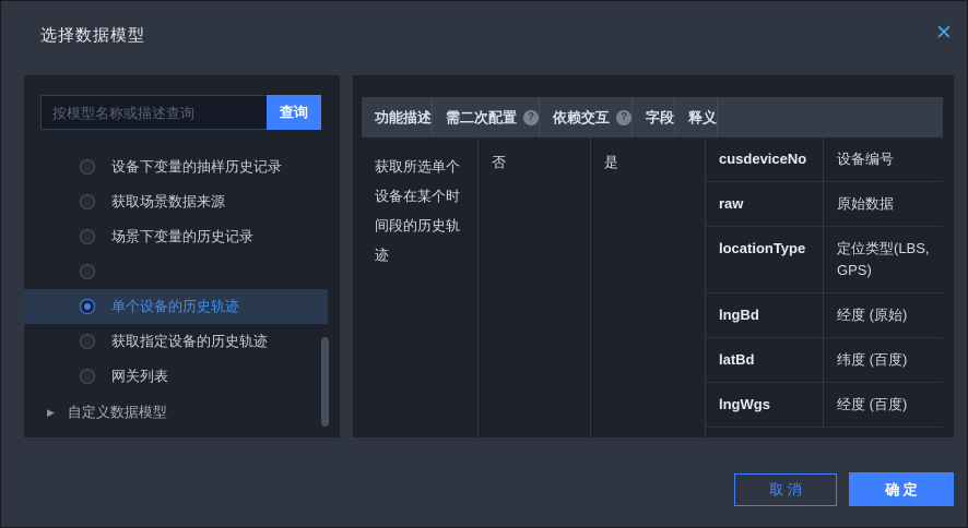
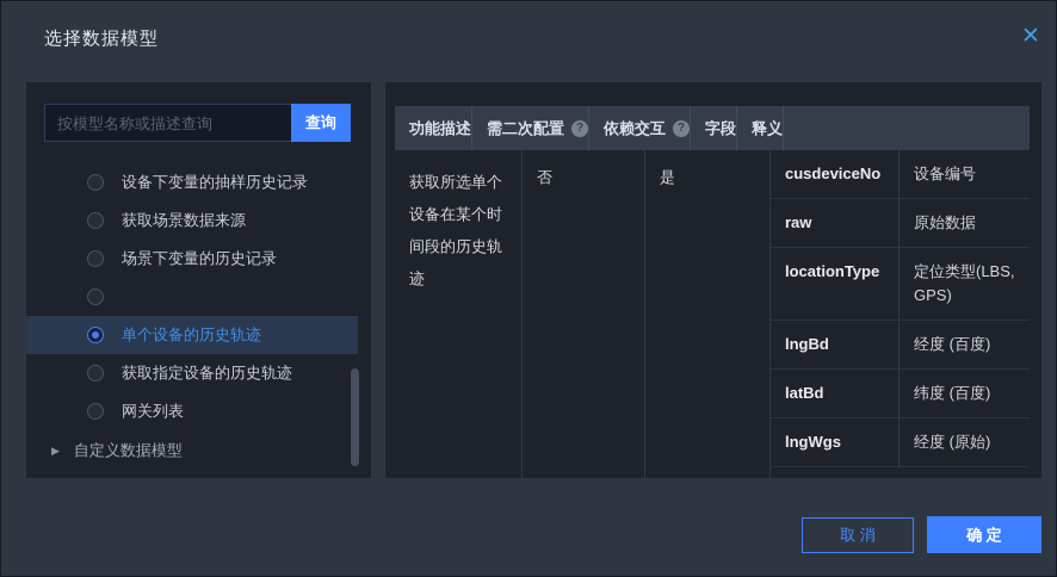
  选择数据模型
  ✕
  按模型名称或描述查询
  查询
  设备下变量的抽样历史记录
  获取场景数据来源
  场景下变量的历史记录
  单个设备的历史轨迹
  获取指定设备的历史轨迹
  网关列表
  ▶
  自定义数据模型
  功能描述
  需二次配置
  ?
  依赖交互
  ?
  字段
  释义
  获取所选单个设备在某个时间段的历史轨迹
  否
  是
  cusdeviceNo
  设备编号
  raw
  原始数据
  locationType
  定位类型(LBS, GPS)
  lngBd
- 经度 (原始)
+ 经度 (百度)
  latBd
  纬度 (百度)
  lngWgs
- 经度 (百度)
+ 经度 (原始)
  取 消
  确 定
